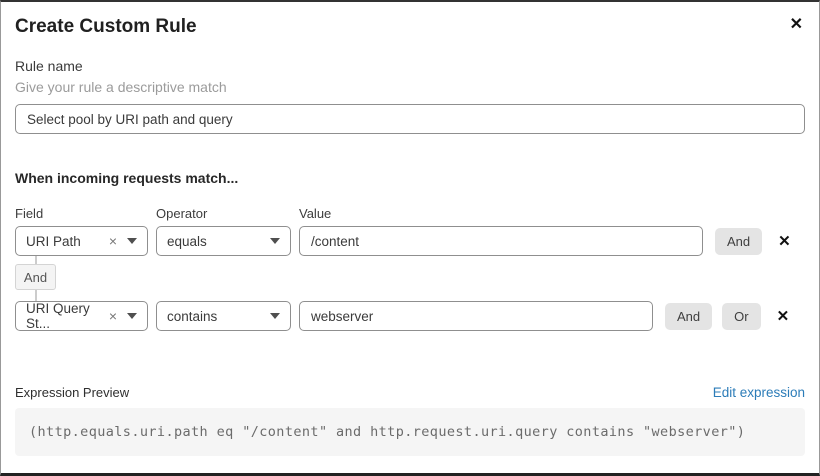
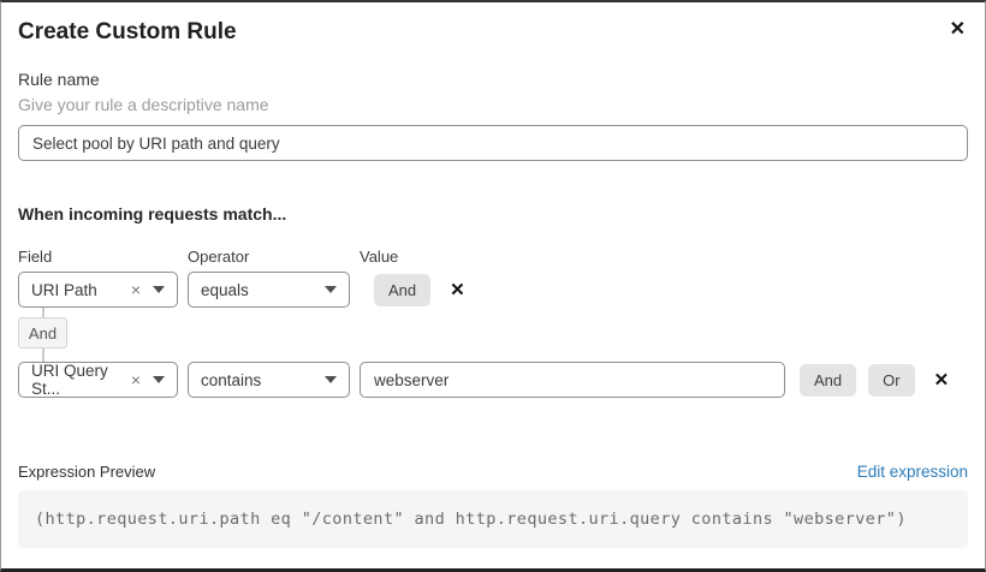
  Create Custom Rule
  ✕
  Rule name
- Give your rule a descriptive match
+ Give your rule a descriptive name
  Select pool by URI path and query
  When incoming requests match...
  Field
  Operator
  Value
  URI Path
  ×
  equals
- /content
  And
  ✕
  And
  URI Query St...
  ×
  contains
  webserver
  And
  Or
  ✕
  Expression Preview
  Edit expression
- (http.equals.uri.path eq "/content" and http.request.uri.query contains "webserver")
+ (http.request.uri.path eq "/content" and http.request.uri.query contains "webserver")
